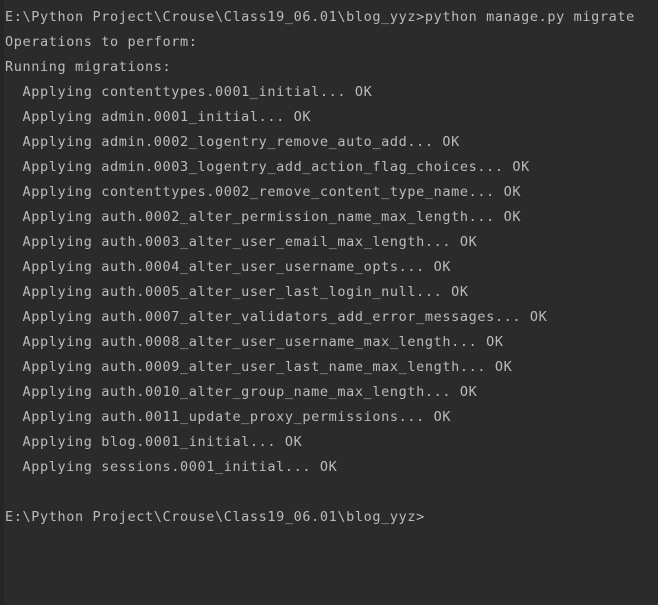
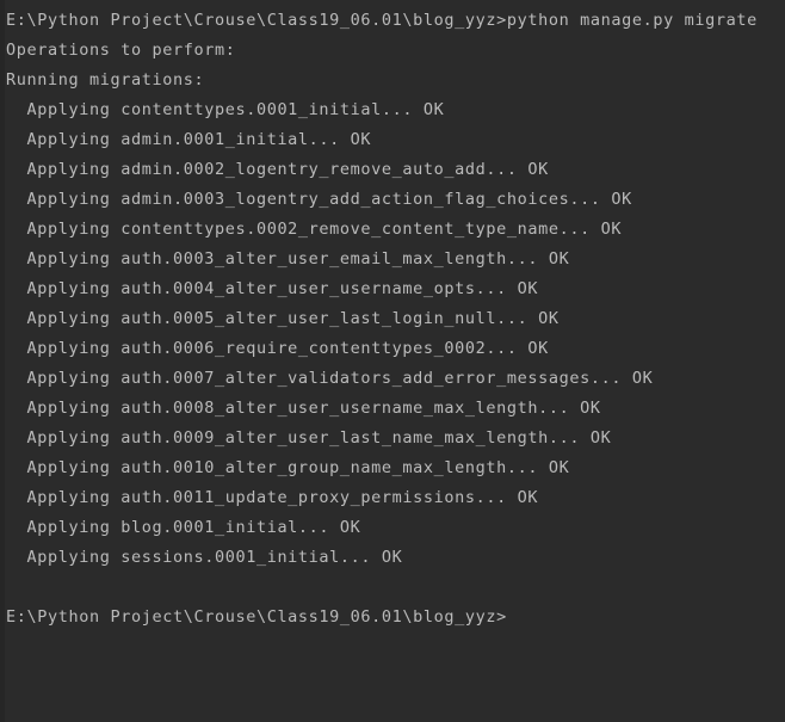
  E:\Python Project\Crouse\Class19_06.01\blog_yyz>python manage.py migrate
  Operations to perform:
  Running migrations:
  Applying contenttypes.0001_initial... OK
  Applying admin.0001_initial... OK
  Applying admin.0002_logentry_remove_auto_add... OK
  Applying admin.0003_logentry_add_action_flag_choices... OK
  Applying contenttypes.0002_remove_content_type_name... OK
- Applying auth.0002_alter_permission_name_max_length... OK
  Applying auth.0003_alter_user_email_max_length... OK
  Applying auth.0004_alter_user_username_opts... OK
  Applying auth.0005_alter_user_last_login_null... OK
+ Applying auth.0006_require_contenttypes_0002... OK
  Applying auth.0007_alter_validators_add_error_messages... OK
  Applying auth.0008_alter_user_username_max_length... OK
  Applying auth.0009_alter_user_last_name_max_length... OK
  Applying auth.0010_alter_group_name_max_length... OK
  Applying auth.0011_update_proxy_permissions... OK
  Applying blog.0001_initial... OK
  Applying sessions.0001_initial... OK
  E:\Python Project\Crouse\Class19_06.01\blog_yyz>
